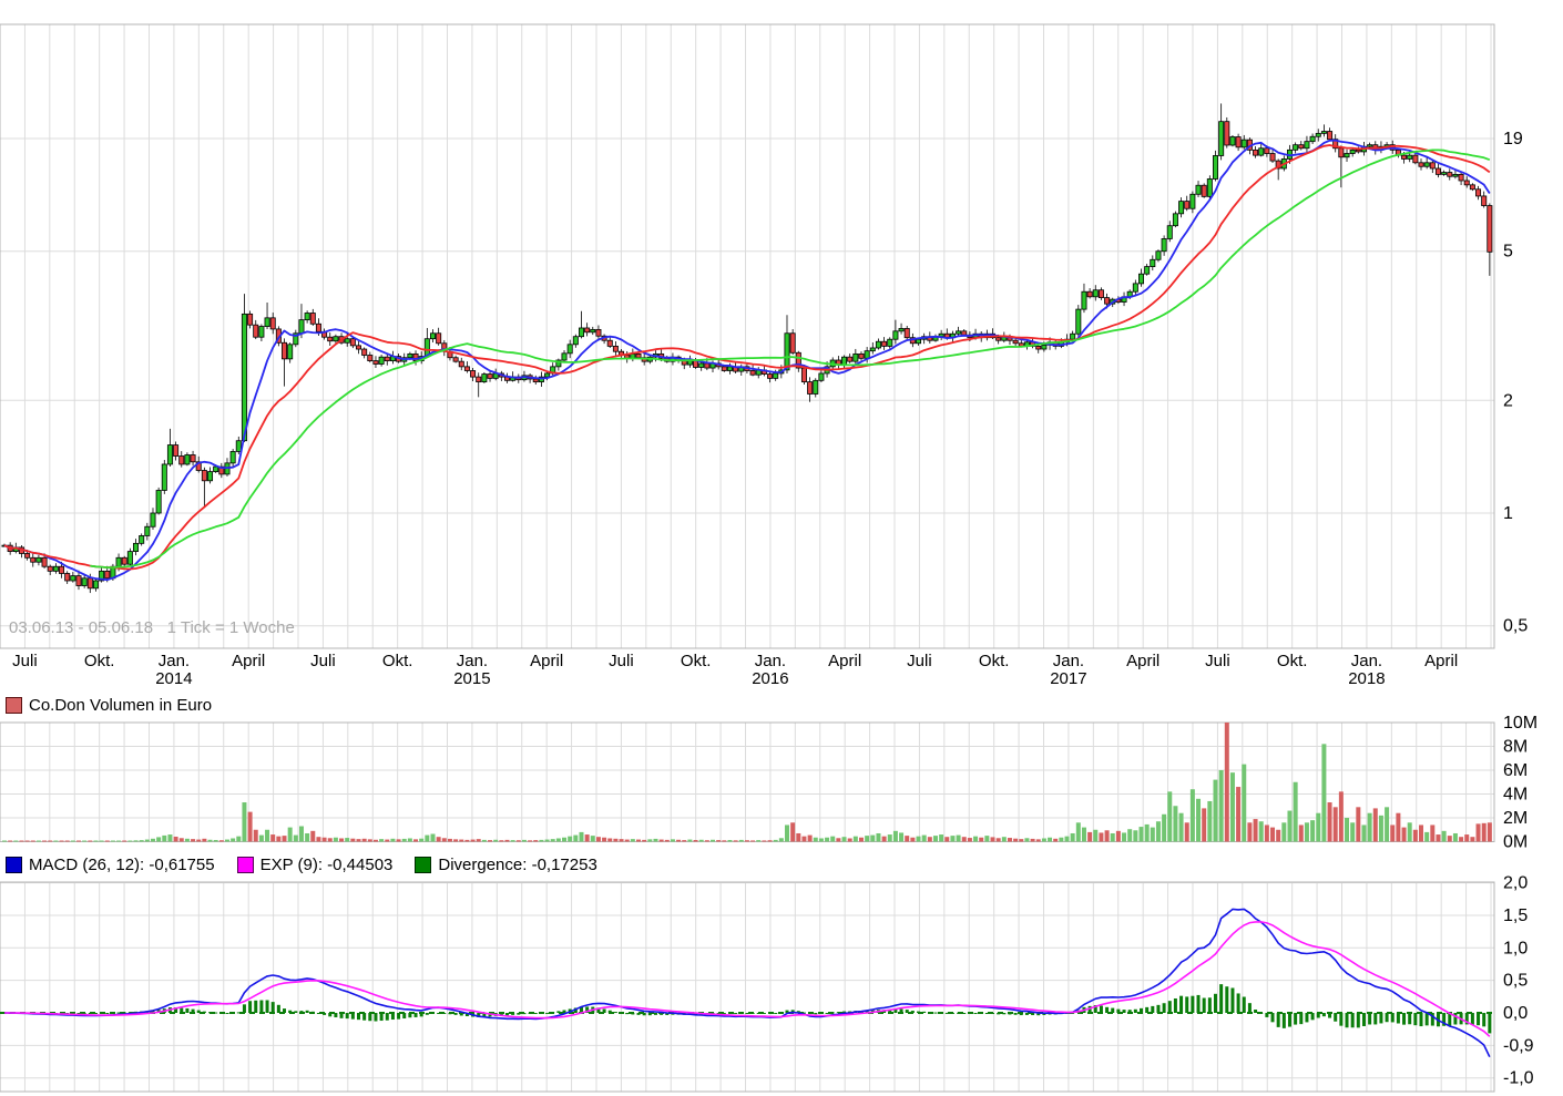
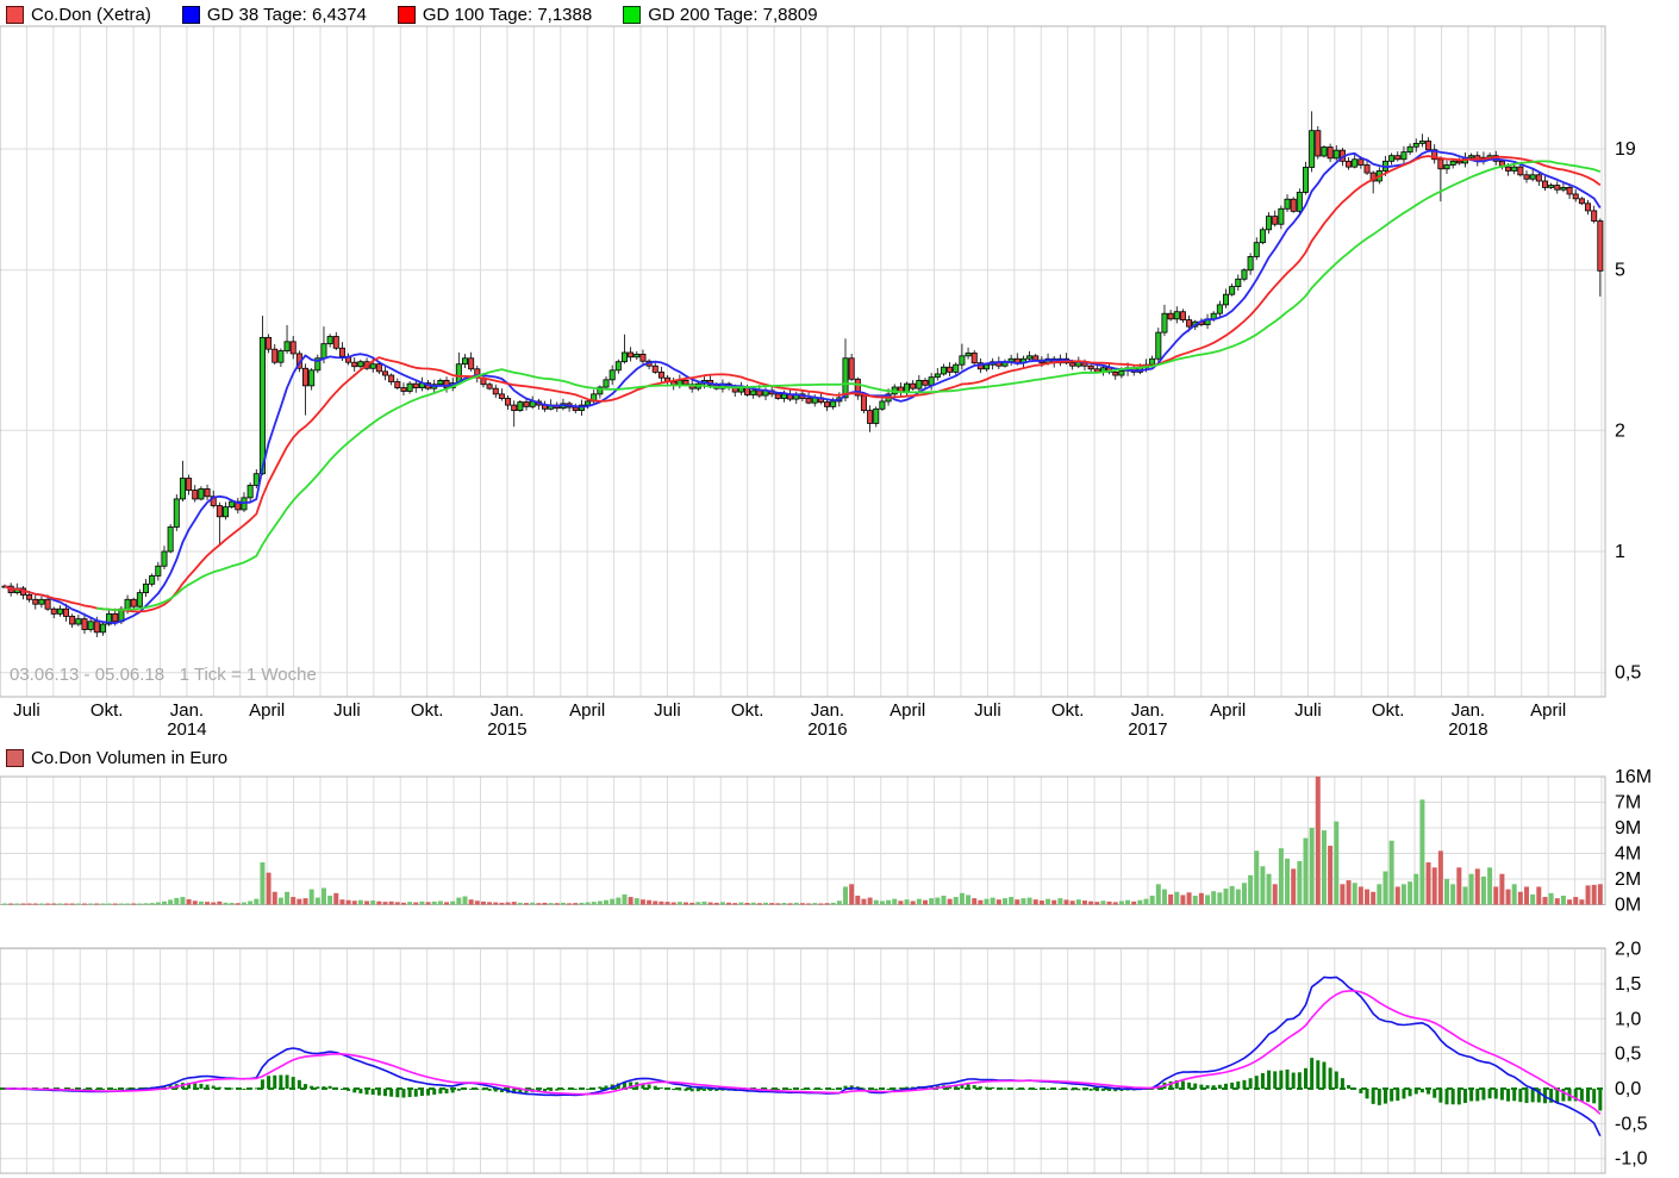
  19
  5
  2
  1
  0,5
- 10M
+ 16M
- 8M
+ 7M
- 6M
+ 9M
  4M
  2M
  0M
  2,0
  1,5
  1,0
  0,5
  0,0
- -0,9
+ -0,5
  -1,0
  Juli
  Okt.
  Jan.
  2014
  April
  Juli
  Okt.
  Jan.
  2015
  April
  Juli
  Okt.
  Jan.
  2016
  April
  Juli
  Okt.
  Jan.
  2017
  April
  Juli
  Okt.
  Jan.
  2018
  April
+ Co.Don (Xetra)
+ GD 38 Tage: 6,4374
+ GD 100 Tage: 7,1388
+ GD 200 Tage: 7,8809
  03.06.13 - 05.06.18 1 Tick = 1 Woche
  Co.Don Volumen in Euro
- MACD (26, 12): -0,61755
- EXP (9): -0,44503
- Divergence: -0,17253
